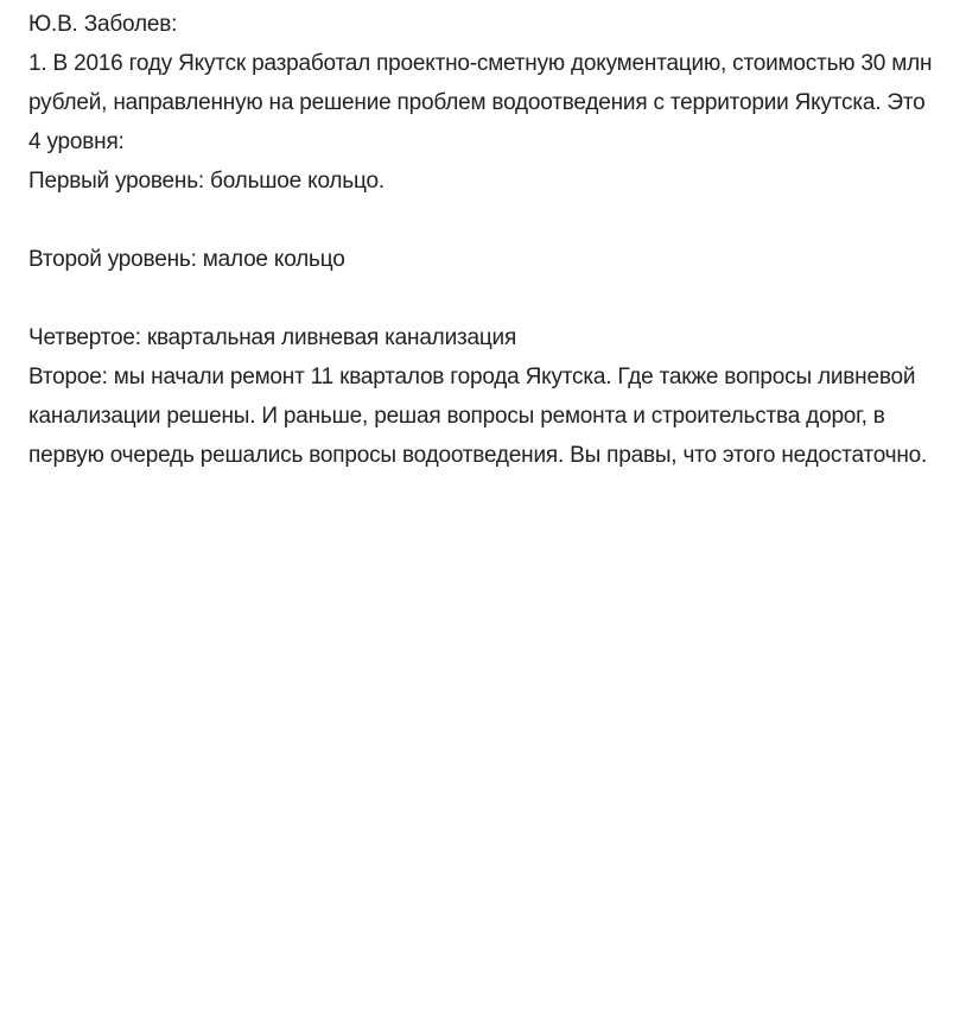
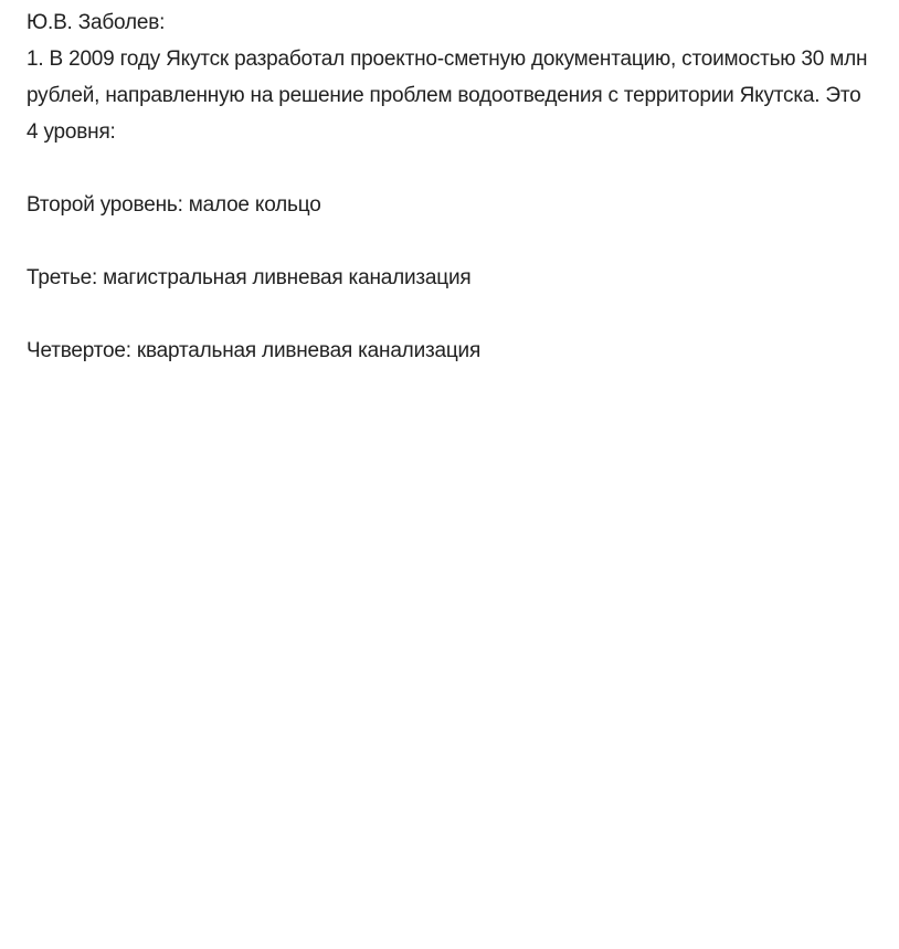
  Ю.В. Заболев:
- 1. В 2016 году Якутск разработал проектно-сметную документацию, стоимостью 30 млн рублей, направленную на решение проблем водоотведения с территории Якутска. Это 4 уровня:
+ 1. В 2009 году Якутск разработал проектно-сметную документацию, стоимостью 30 млн рублей, направленную на решение проблем водоотведения с территории Якутска. Это 4 уровня:
- Первый уровень: большое кольцо.
  Второй уровень: малое кольцо
+ Третье: магистральная ливневая канализация
  Четвертое: квартальная ливневая канализация
- Второе: мы начали ремонт 11 кварталов города Якутска. Где также вопросы ливневой канализации решены. И раньше, решая вопросы ремонта и строительства дорог, в первую очередь решались вопросы водоотведения. Вы правы, что этого недостаточно.
